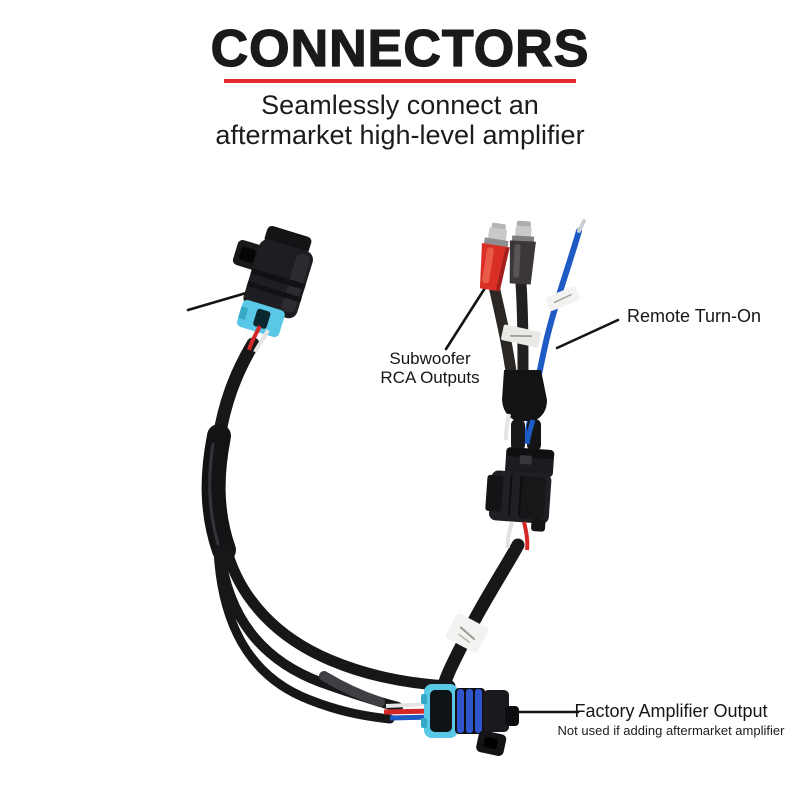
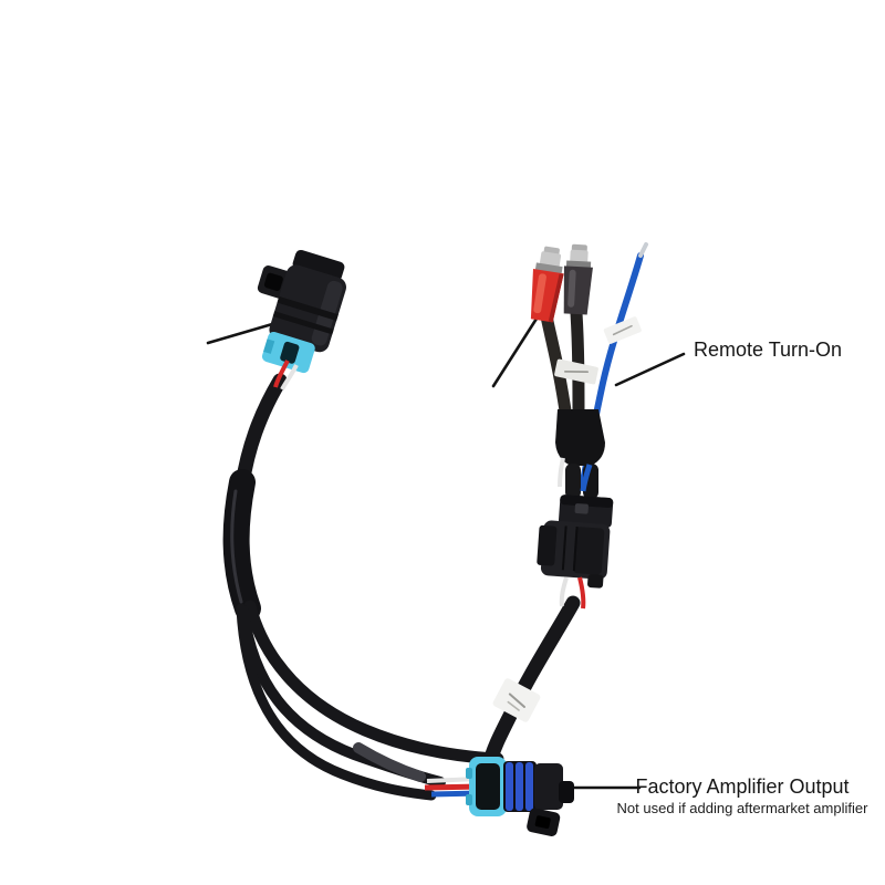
- CONNECTORS
- Seamlessly connect an
- aftermarket high-level amplifier
- Subwoofer
- RCA Outputs
  Remote Turn-On
  Factory Amplifier Output
  Not used if adding aftermarket amplifier
